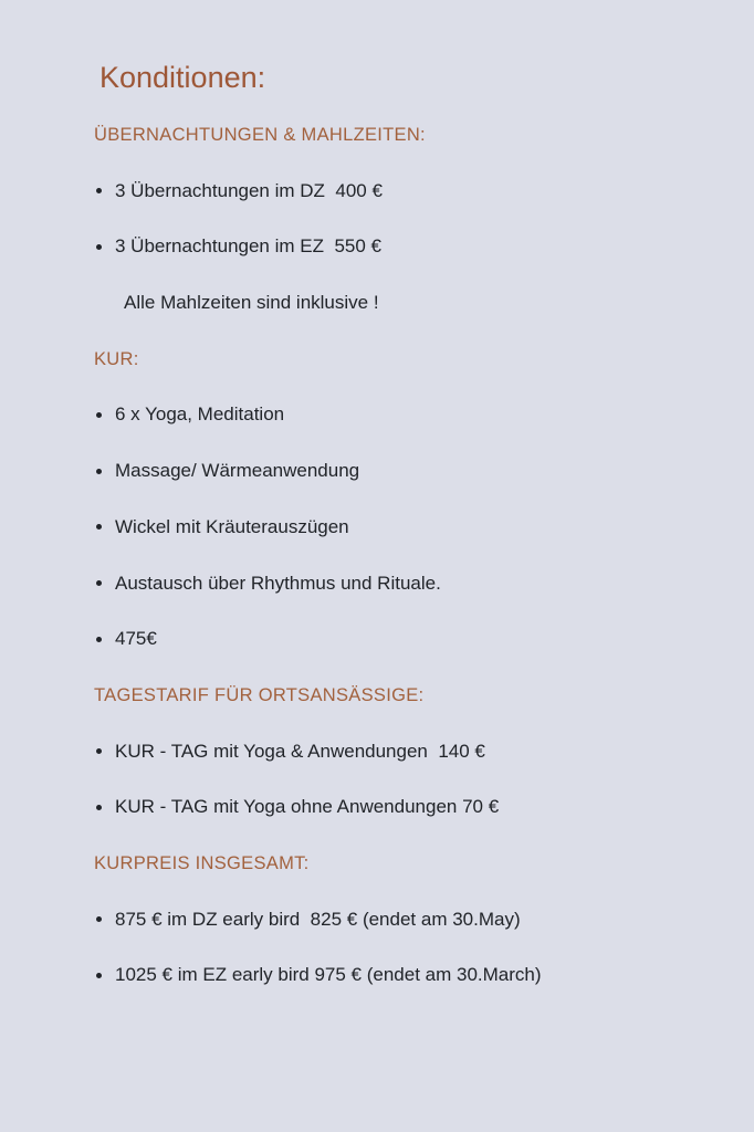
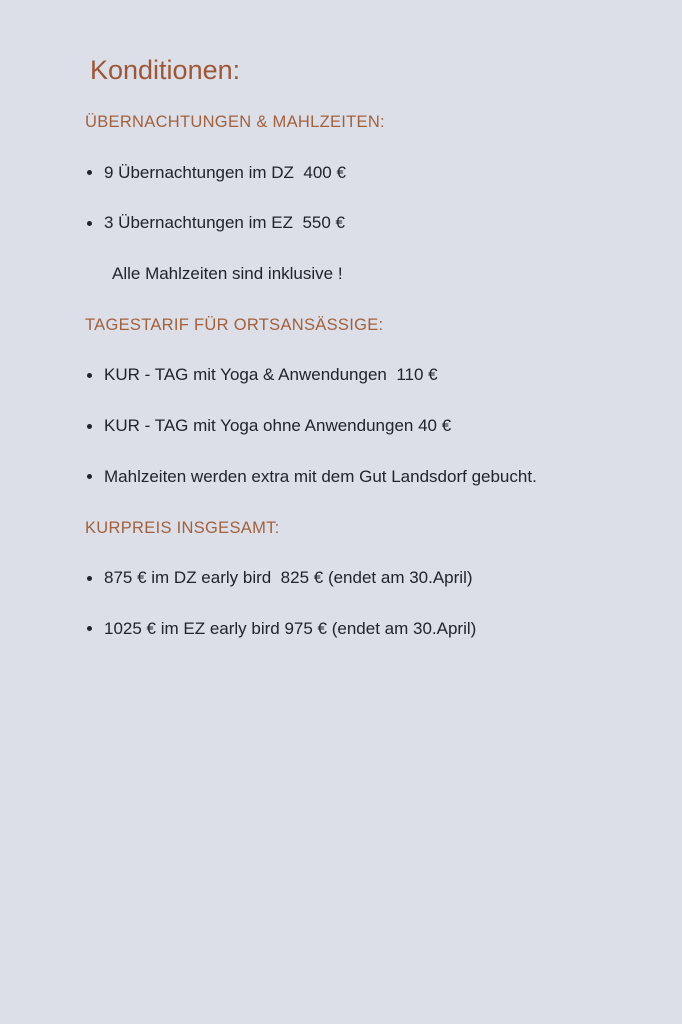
  Konditionen:
  ÜBERNACHTUNGEN & MAHLZEITEN:
- 3 Übernachtungen im DZ 400 €
+ 9 Übernachtungen im DZ 400 €
  3 Übernachtungen im EZ 550 €
  Alle Mahlzeiten sind inklusive !
- KUR:
- 6 x Yoga, Meditation
- Massage/ Wärmeanwendung
- Wickel mit Kräuterauszügen
- Austausch über Rhythmus und Rituale.
- 475€
  TAGESTARIF FÜR ORTSANSÄSSIGE:
- KUR - TAG mit Yoga & Anwendungen 140 €
+ KUR - TAG mit Yoga & Anwendungen 110 €
- KUR - TAG mit Yoga ohne Anwendungen 70 €
+ KUR - TAG mit Yoga ohne Anwendungen 40 €
+ Mahlzeiten werden extra mit dem Gut Landsdorf gebucht.
  KURPREIS INSGESAMT:
- 875 € im DZ early bird 825 € (endet am 30.May)
+ 875 € im DZ early bird 825 € (endet am 30.April)
- 1025 € im EZ early bird 975 € (endet am 30.March)
+ 1025 € im EZ early bird 975 € (endet am 30.April)
